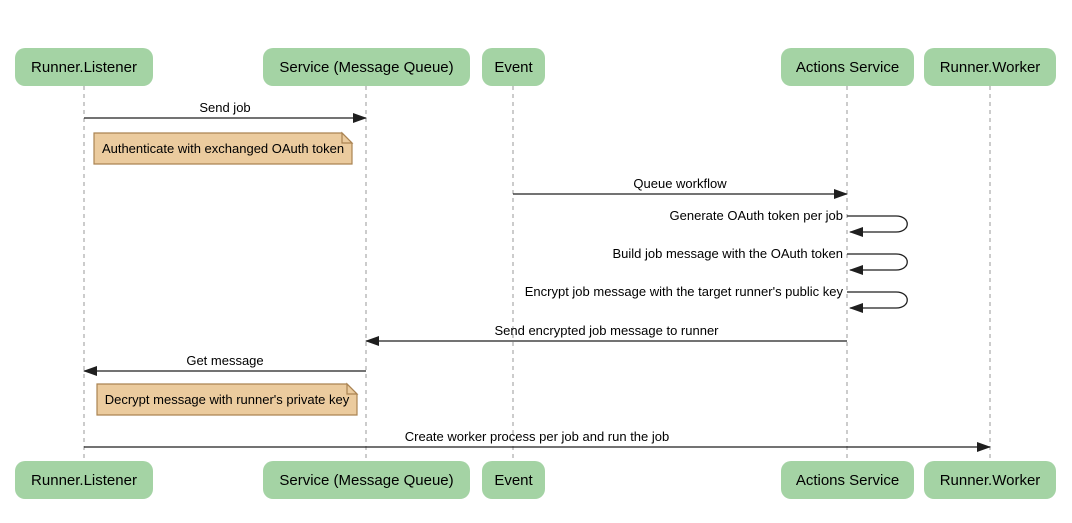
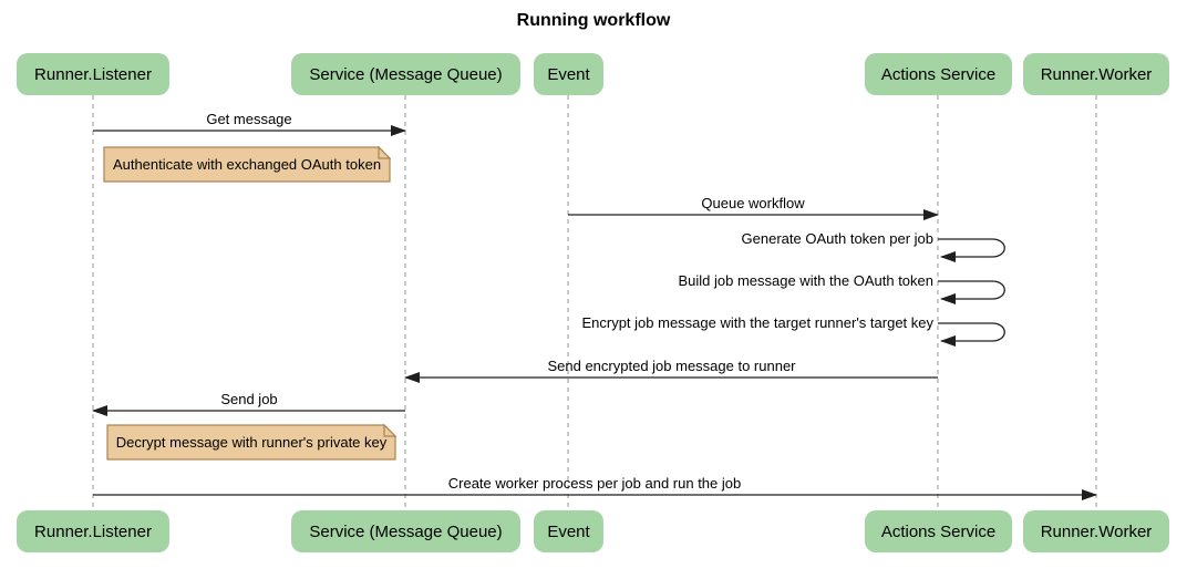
+ Running workflow
  Runner.Listener
  Service (Message Queue)
  Event
  Actions Service
  Runner.Worker
  Runner.Listener
  Service (Message Queue)
  Event
  Actions Service
  Runner.Worker
- Send job
+ Get message
  Queue workflow
  Generate OAuth token per job
  Build job message with the OAuth token
- Encrypt job message with the target runner's public key
+ Encrypt job message with the target runner's target key
  Send encrypted job message to runner
- Get message
+ Send job
  Create worker process per job and run the job
  Authenticate with exchanged OAuth token
  Decrypt message with runner's private key
